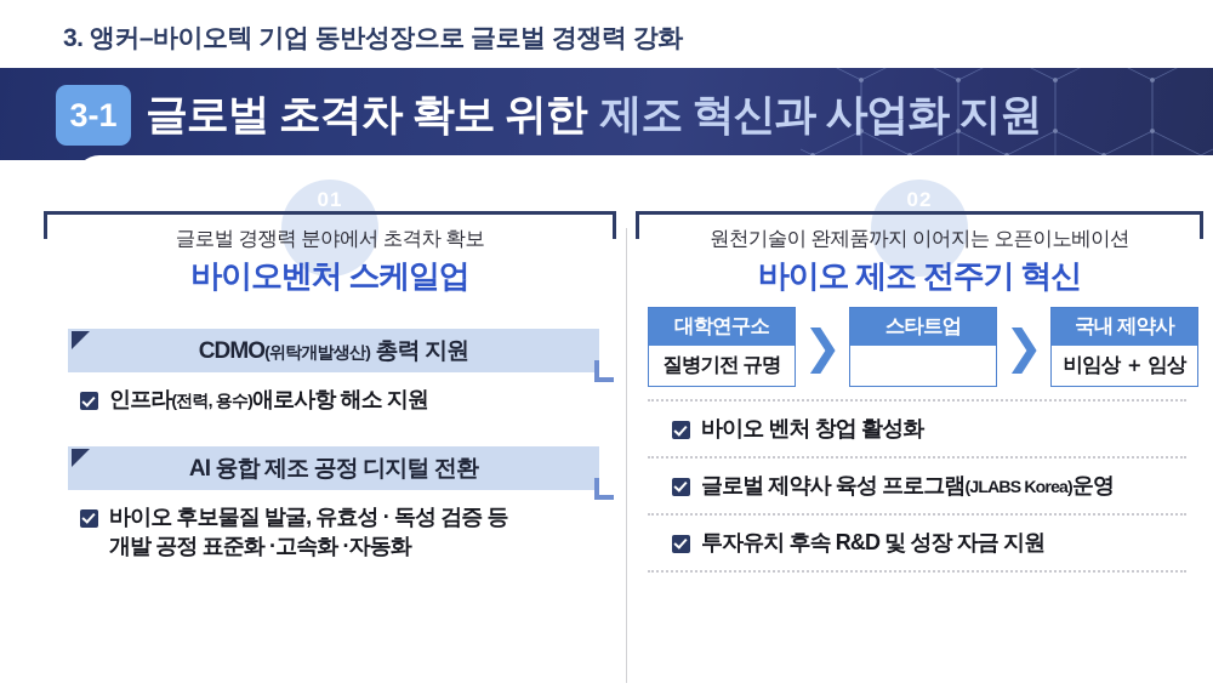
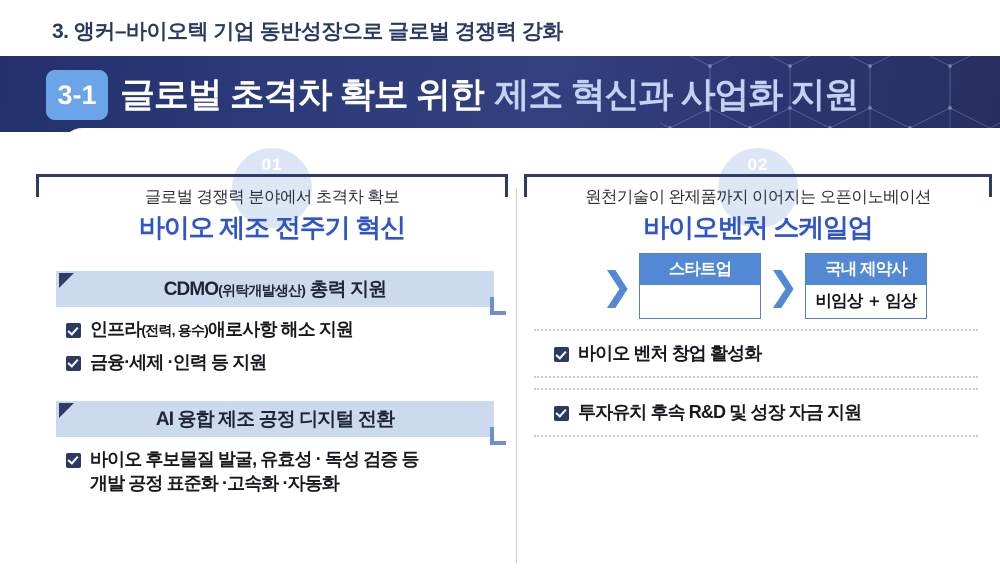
  3. 앵커–바이오텍 기업 동반성장으로 글로벌 경쟁력 강화
  3-1
  글로벌 초격차 확보 위한
  제조 혁신과 사업화 지원
  01
  글로벌 경쟁력 분야에서 초격차 확보
- 바이오벤처 스케일업
+ 바이오 제조 전주기 혁신
  CDMO(위탁개발생산) 총력 지원
  인프라(전력, 용수)애로사항 해소 지원
+ 금융·세제 ·인력 등 지원
  AI 융합 제조 공정 디지털 전환
  바이오 후보물질 발굴, 유효성 · 독성 검증 등
  개발 공정 표준화 ·고속화 ·자동화
  02
  원천기술이 완제품까지 이어지는 오픈이노베이션
- 바이오 제조 전주기 혁신
+ 바이오벤처 스케일업
- 대학연구소
- 질병기전 규명
  ❯
  스타트업
  ❯
  국내 제약사
  비임상 ＋ 임상
  바이오 벤처 창업 활성화
- 글로벌 제약사 육성 프로그램(JLABS Korea)운영
  투자유치 후속 R&D 및 성장 자금 지원
